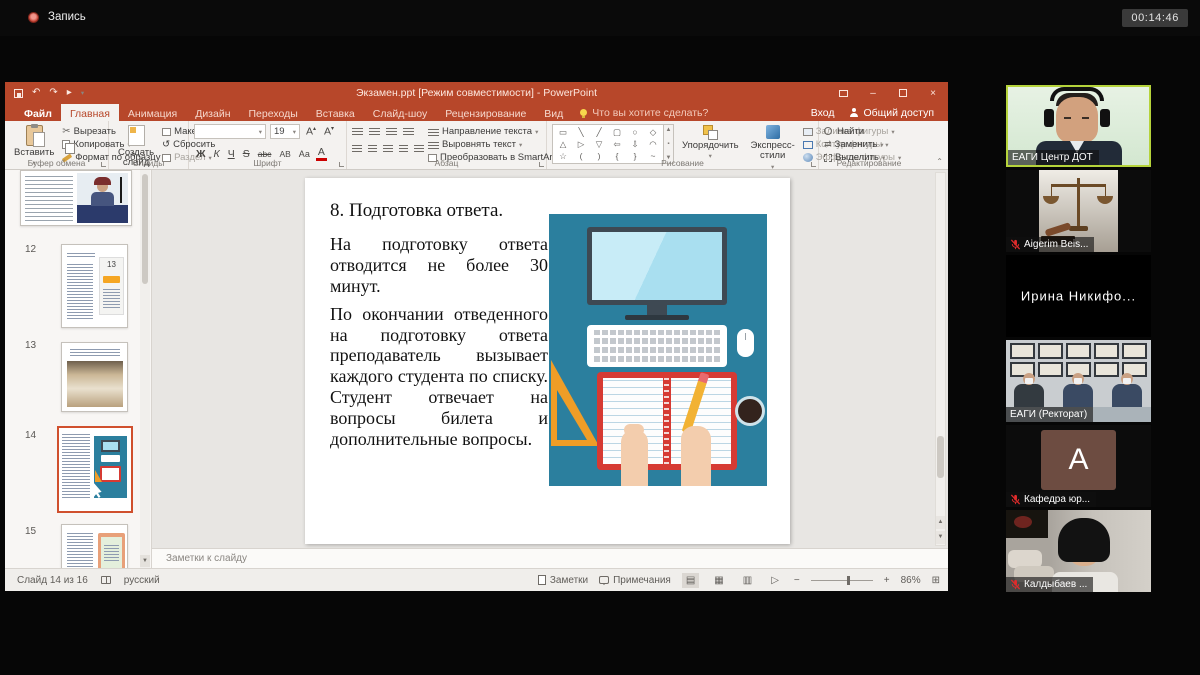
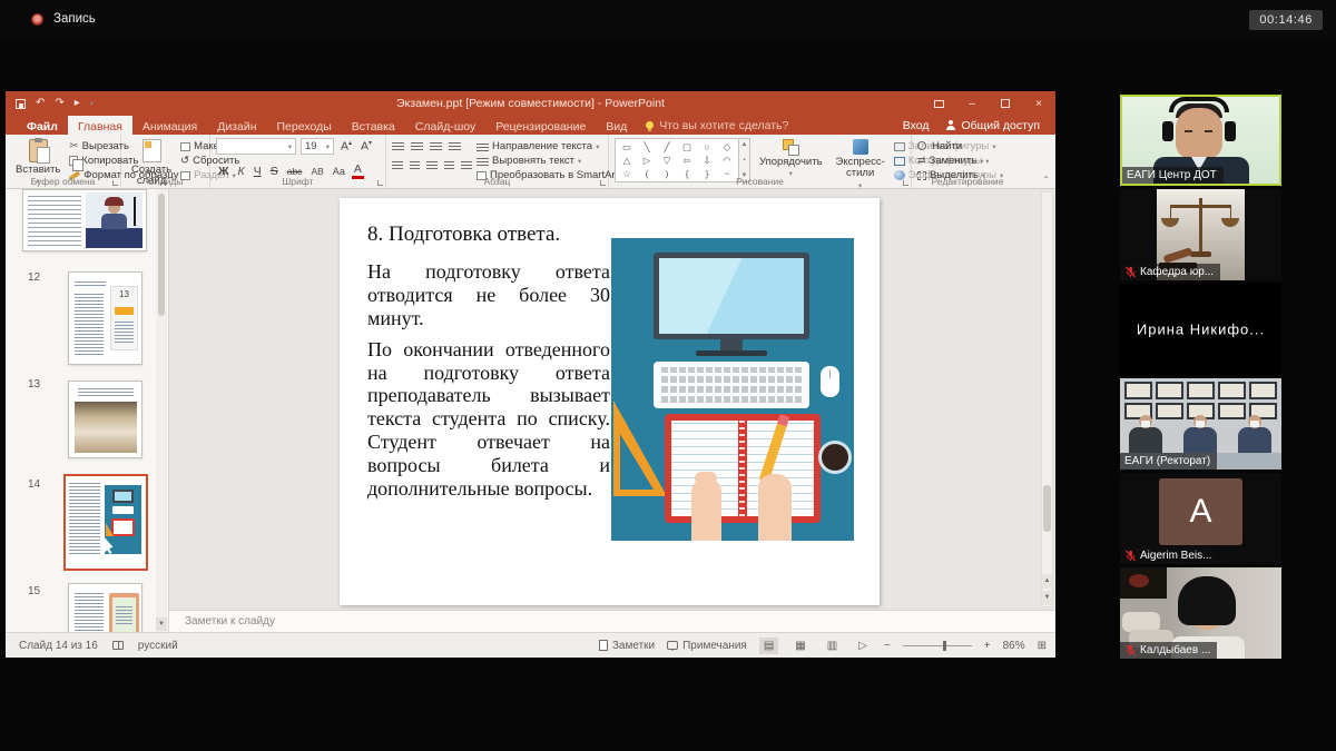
  Запись
  00:14:46
  ↶
  ↷
  ▸
  Экзамен.ppt [Режим совместимости] - PowerPoint
  –
  ×
  Файл
  Главная
  Анимация
  Дизайн
  Переходы
  Вставка
  Слайд-шоу
  Рецензирование
  Вид
  Что вы хотите сделать?
  Вход
  Общий доступ
  Вставить
  ✂
  Вырезать
  Копировать
  Формат по образцу
  Буфер обмена
  Создать слайд
  ↺
  Сбросить
  Раздел
  Слайды
  19
  Ж
  К
  Ч
  S
  abc
  АВ
  Аа
  А
  Шрифт
  Направление текста
  Выровнять текст
  Преобразовать в SmartAr
  Абзац
  ▭
  ╲
  ╱
  ▢
  ○
  ◇
  △
  ▷
  ▽
  ⇦
  ⇩
  ◠
  ☆
  (
  )
  {
  }
  ~
  Упорядочить
  Экспресс-стили
  Заливка фигуры
  Контур фигуры
  Эффекты фигуры
  Рисование
  Найти
  ⇄
  Заменить
  Выделить
  Редактирование
  ⌃
  12
  13
  13
  14
  15
  8. Подготовка ответа.
  На подготовку ответа отводится не более 30 минут.
- По окончании отведенного на подготовку ответа преподаватель вызывает каждого студента по списку. Студент отвечает на вопросы билета и дополнительные вопросы.
+ По окончании отведенного на подготовку ответа преподаватель вызывает текста студента по списку. Студент отвечает на вопросы билета и дополнительные вопросы.
  Заметки к слайду
  Слайд 14 из 16
  русский
  Заметки
  Примечания
  ▤
  ▦
  ▥
  ▷
  −
  +
  86%
  ⊞
  ЕАГИ Центр ДОТ
- Aigerim Beis...
+ Кафедра юр...
  Ирина Никифо...
  ЕАГИ (Ректорат)
  A
- Кафедра юр...
+ Aigerim Beis...
  Калдыбаев ...
